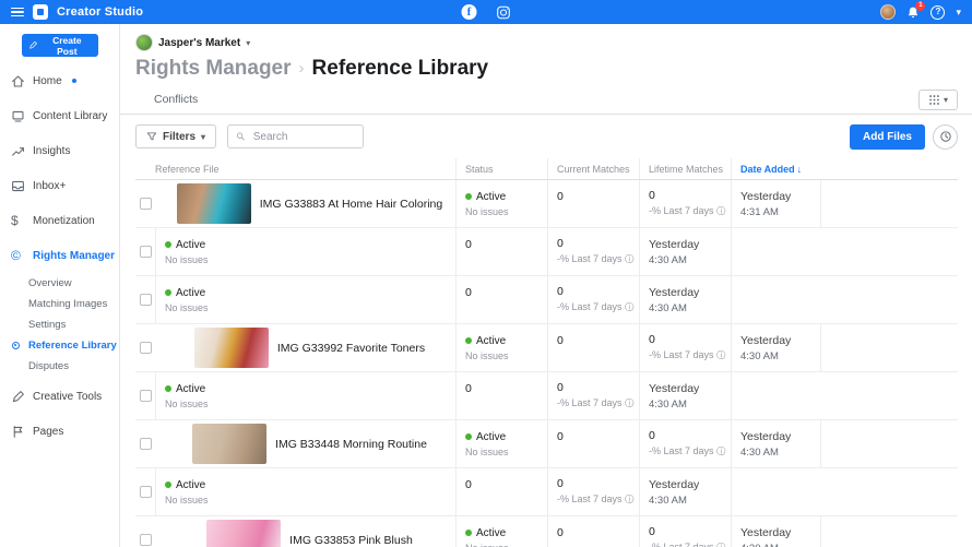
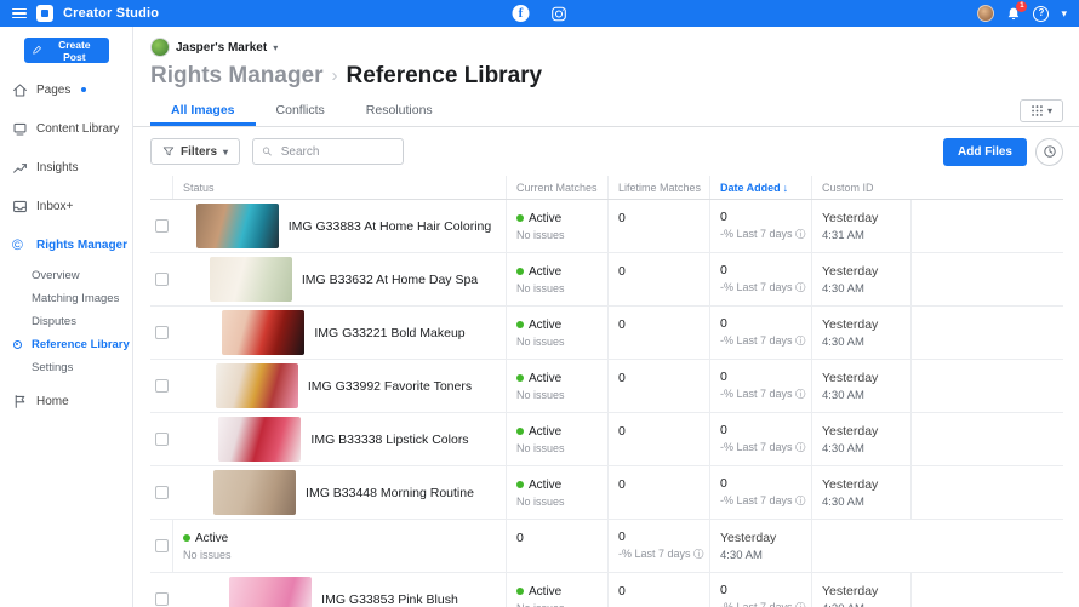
  Creator Studio
  f
  ?
  ▾
  Create Post
- Home
+ Pages
  Content Library
  Insights
  Inbox+
- $
- Monetization
  ©
  Rights Manager
  Overview
  Matching Images
- Settings
+ Disputes
  Reference Library
- Disputes
+ Settings
- Creative Tools
- Pages
+ Home
  Jasper's Market
  ▾
  Rights Manager
  ›
  Reference Library
+ All Images
  Conflicts
+ Resolutions
  ▾
  Filters
  ▾
  Search
  Add Files
- Reference File
  Status
  Current Matches
  Lifetime Matches
  Date Added
  ↓
+ Custom ID
  IMG G33883 At Home Hair Coloring
  Active
  No issues
  0
  0
  -% Last 7 days ⓘ
  Yesterday
  4:31 AM
+ IMG B33632 At Home Day Spa
  Active
  No issues
  0
  0
  -% Last 7 days ⓘ
  Yesterday
  4:30 AM
+ IMG G33221 Bold Makeup
  Active
  No issues
  0
  0
  -% Last 7 days ⓘ
  Yesterday
  4:30 AM
  IMG G33992 Favorite Toners
  Active
  No issues
  0
  0
  -% Last 7 days ⓘ
  Yesterday
  4:30 AM
+ IMG B33338 Lipstick Colors
  Active
  No issues
  0
  0
  -% Last 7 days ⓘ
  Yesterday
  4:30 AM
  IMG B33448 Morning Routine
  Active
  No issues
  0
  0
  -% Last 7 days ⓘ
  Yesterday
  4:30 AM
  Active
  No issues
  0
  0
  -% Last 7 days ⓘ
  Yesterday
  4:30 AM
  IMG G33853 Pink Blush
  Active
  0
  0
  Yesterday
